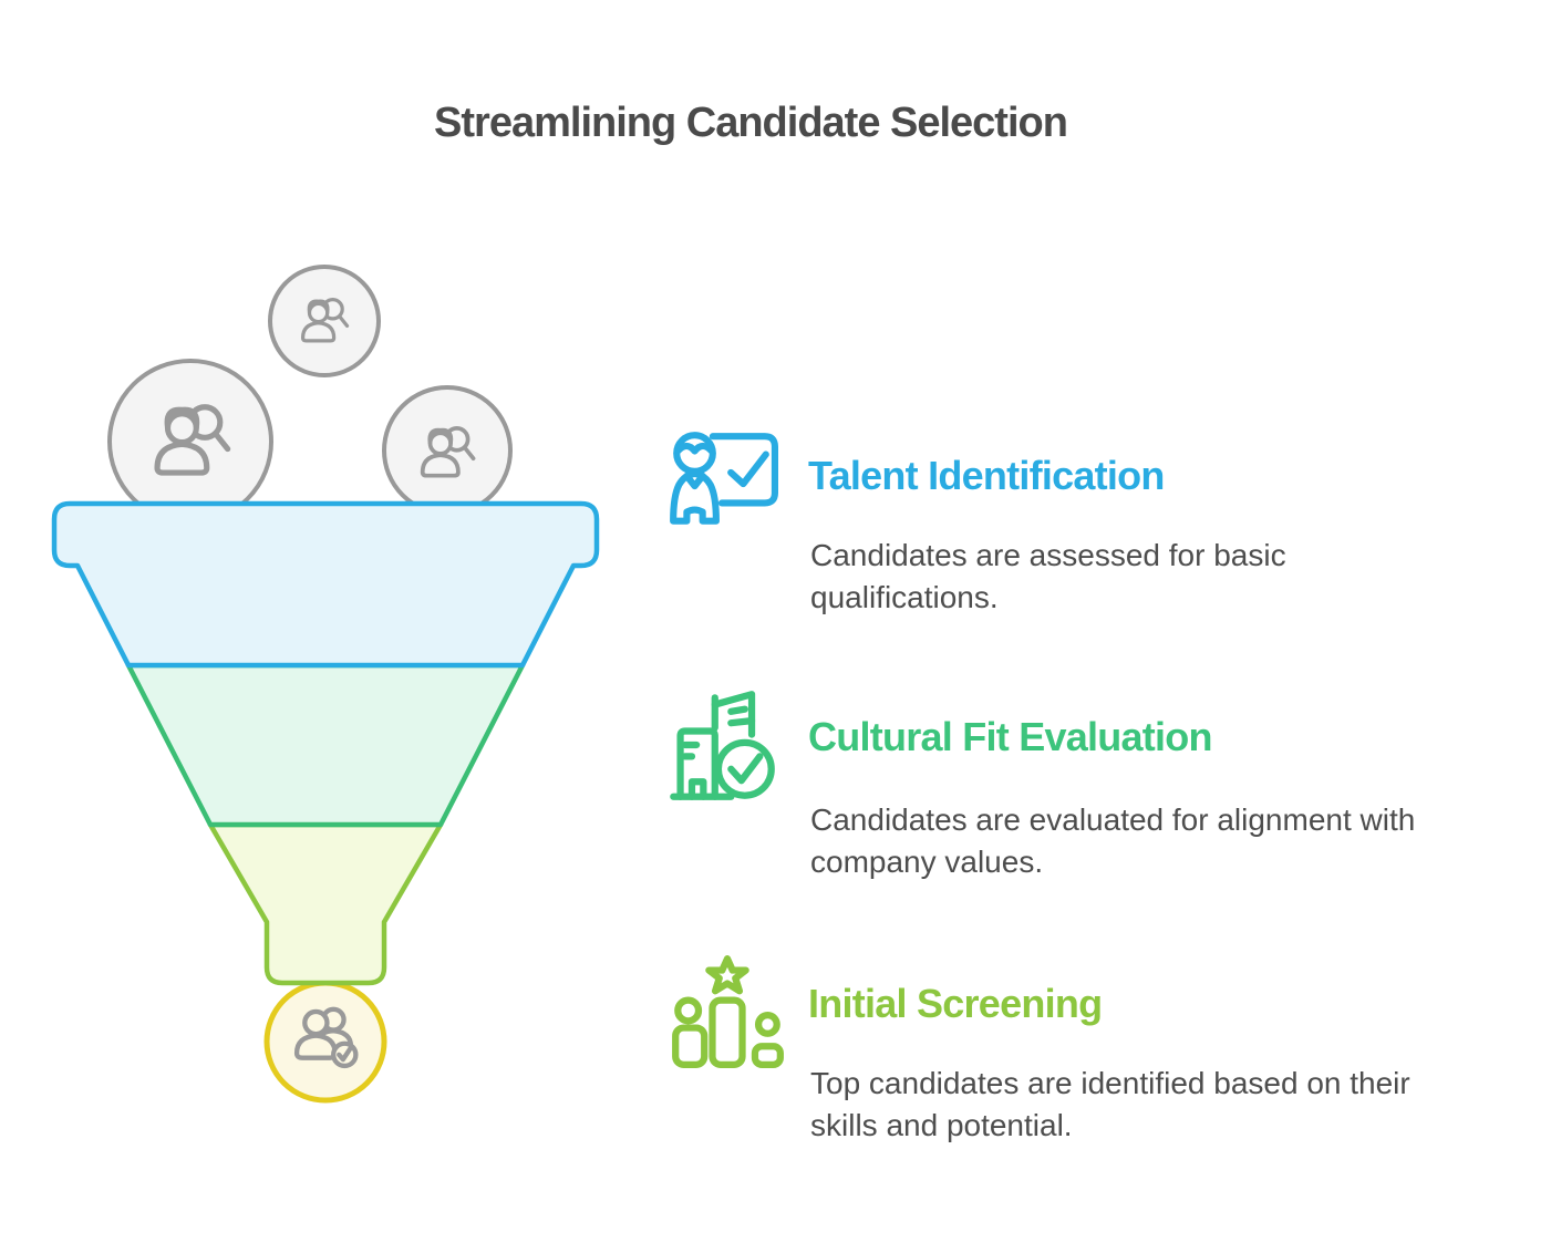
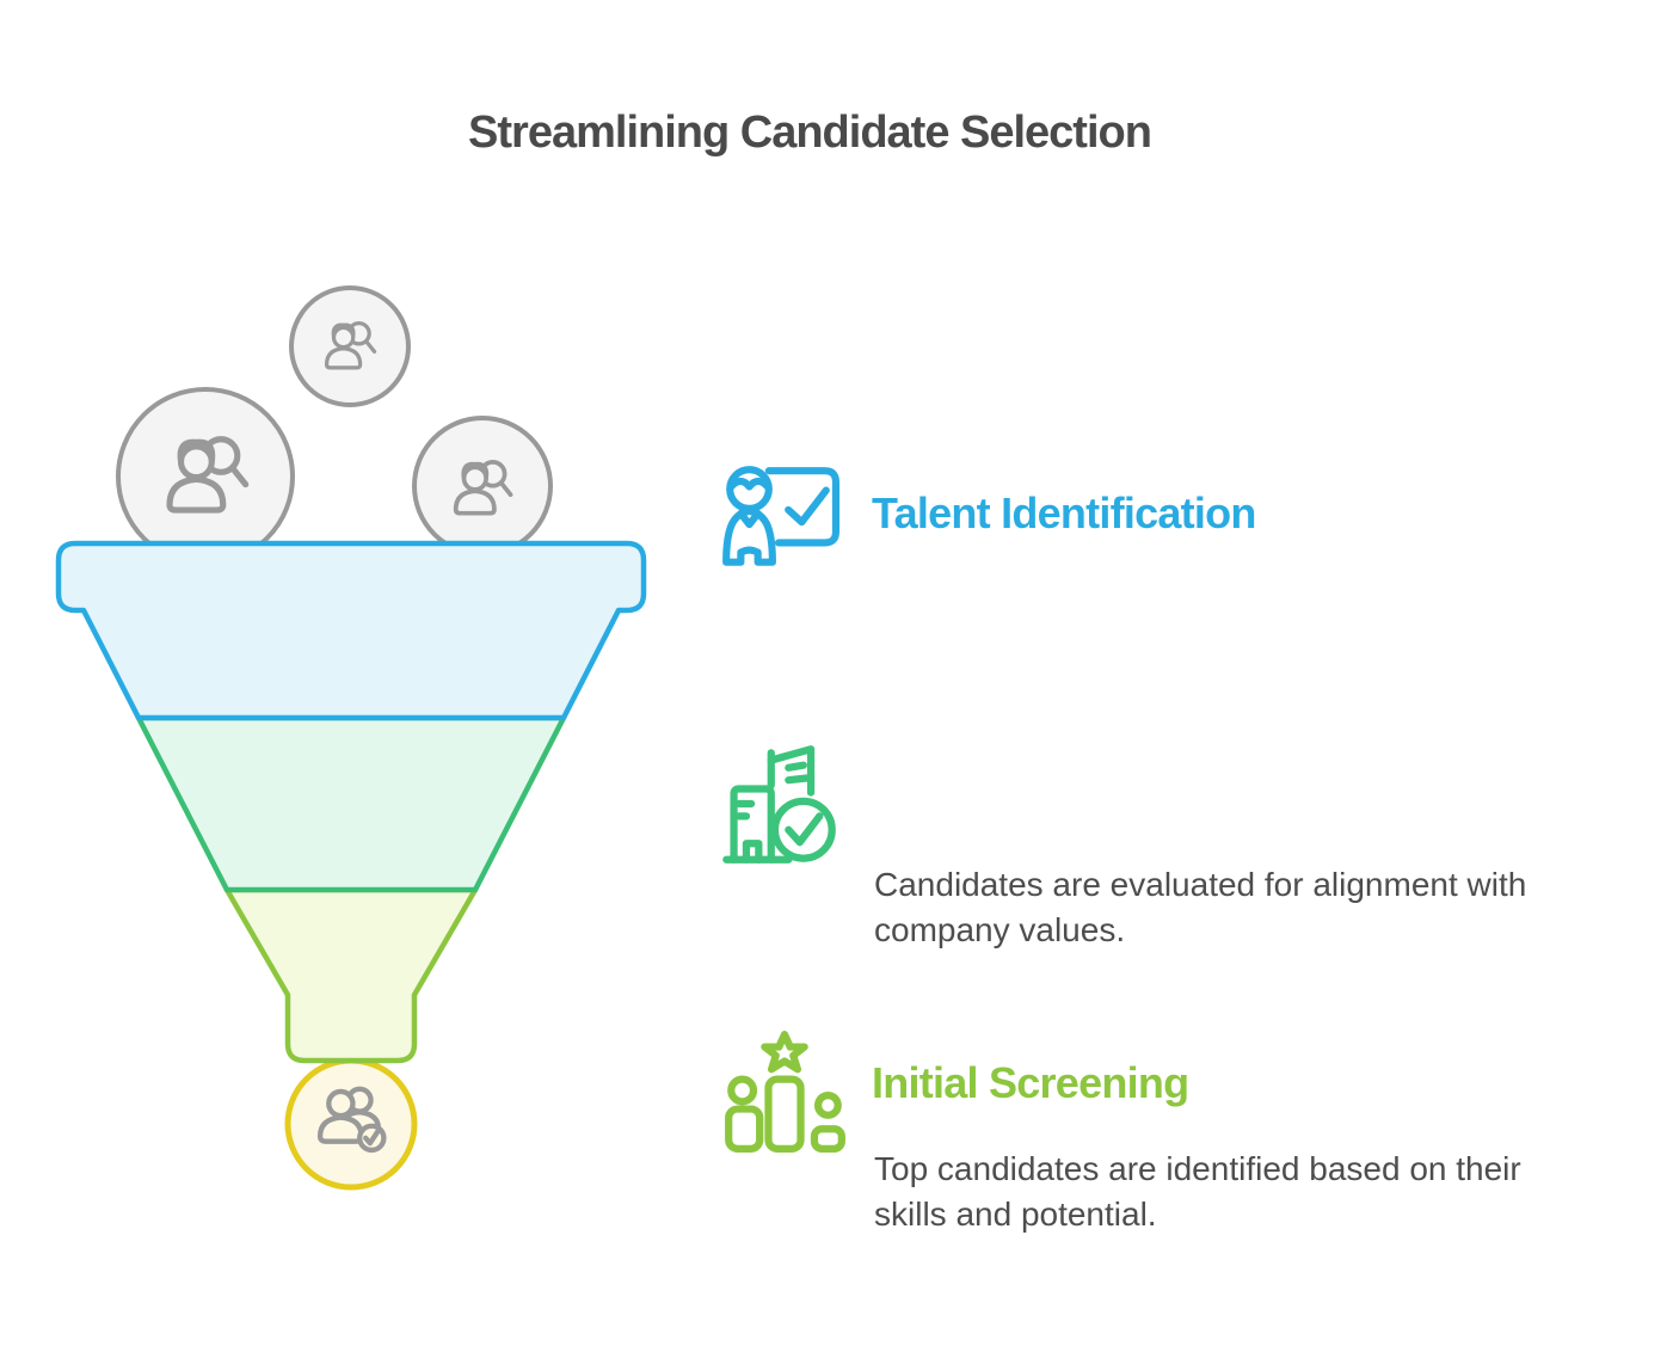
  Streamlining Candidate Selection
  Talent Identification
- Candidates are assessed for basic
- qualifications.
- Cultural Fit Evaluation
  Candidates are evaluated for alignment with
  company values.
  Initial Screening
  Top candidates are identified based on their
  skills and potential.
